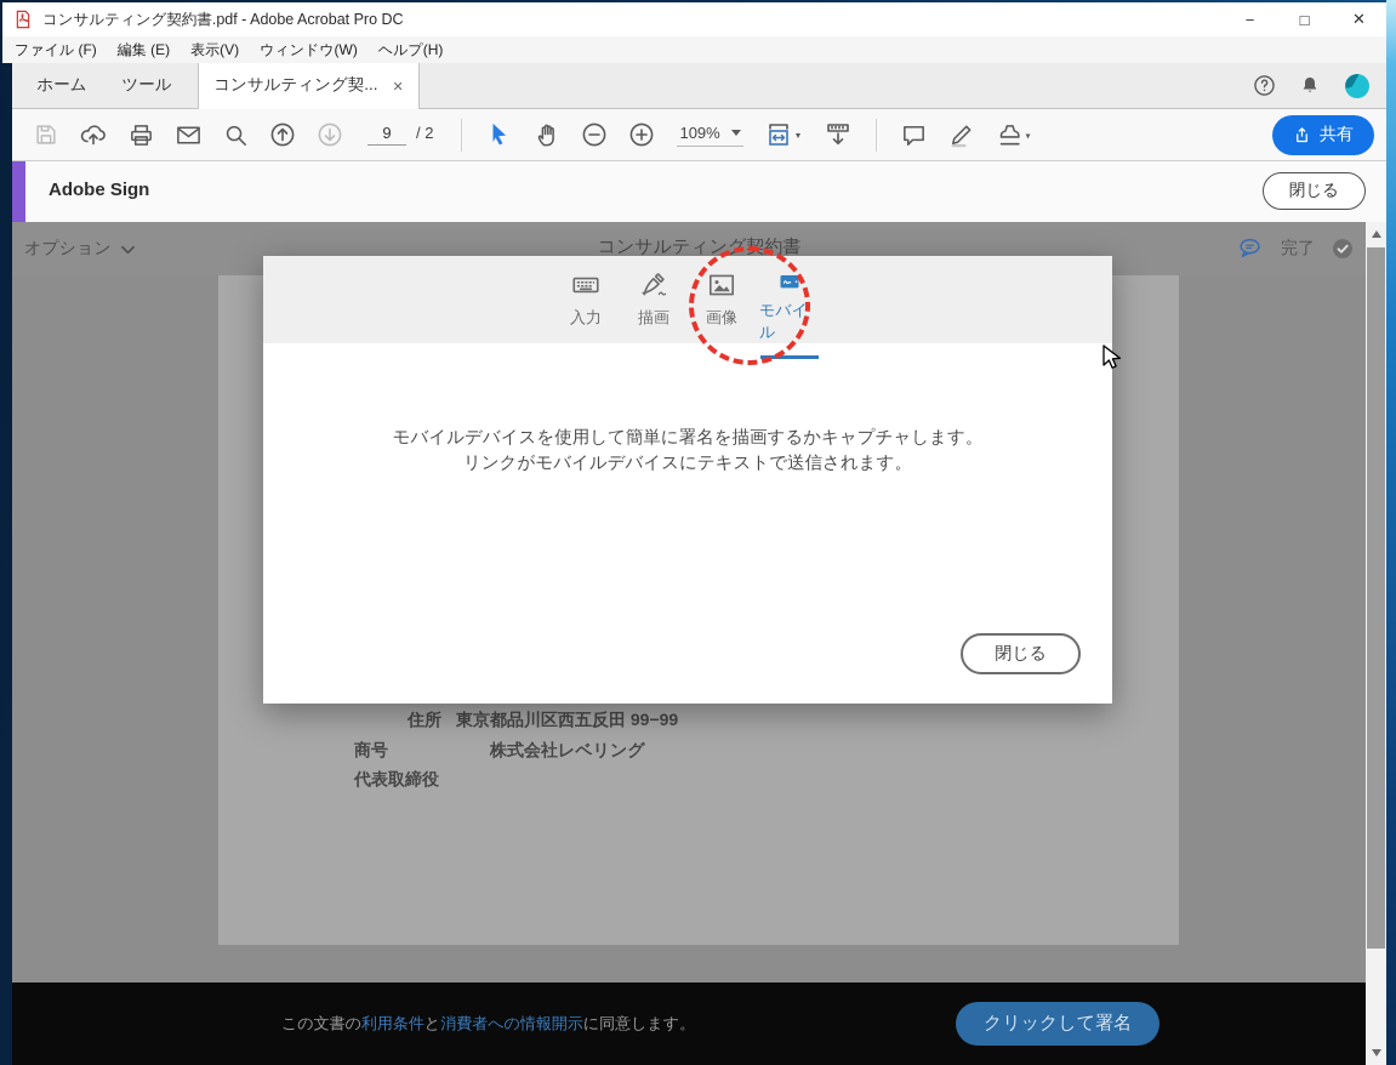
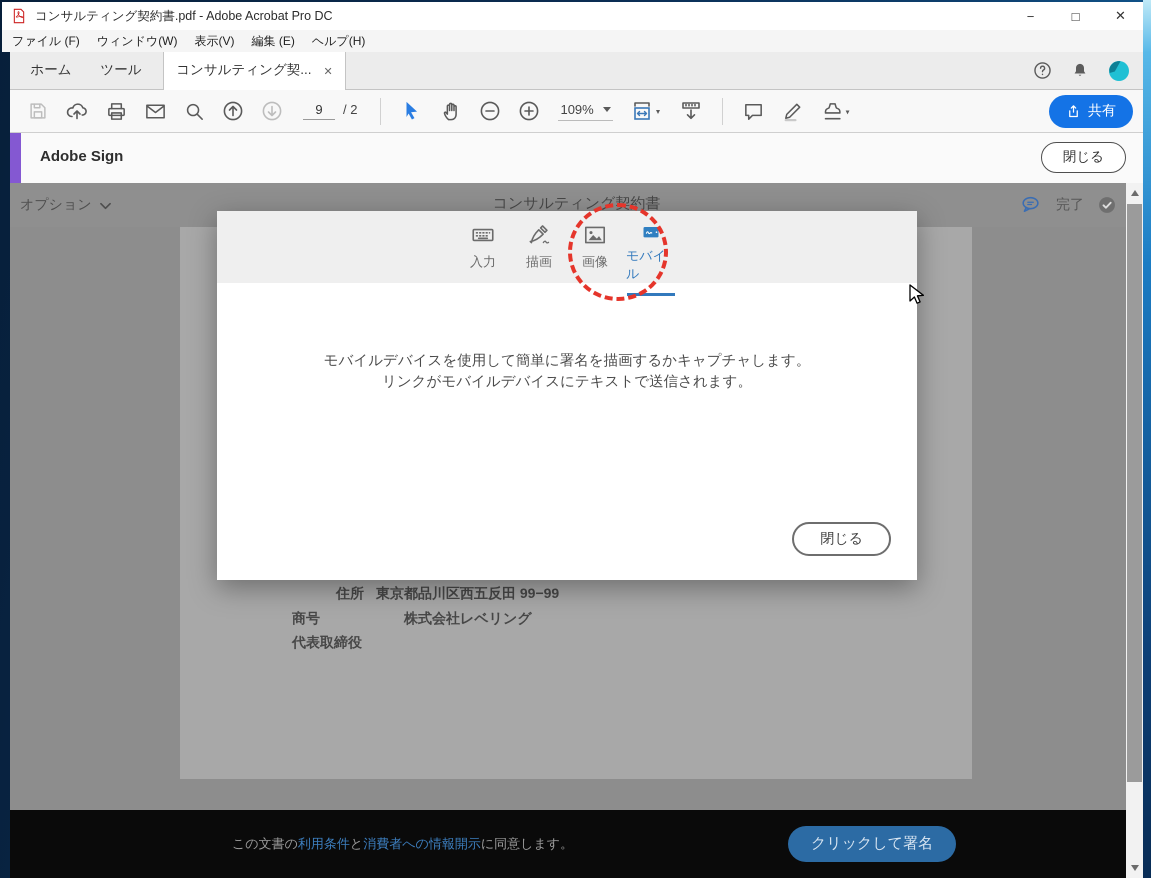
  コンサルティング契約書.pdf - Adobe Acrobat Pro DC
  −
  □
  ✕
  ファイル (F)
- 編集 (E)
+ ウィンドウ(W)
  表示(V)
- ウィンドウ(W)
+ 編集 (E)
  ヘルプ(H)
  ホーム
  ツール
  コンサルティング契...
  ✕
  9
  / 2
  109%
  共有
  Adobe Sign
  閉じる
  オプション
  コンサルティング契約書
  完了
  住所
  東京都品川区西五反田 99−99
  商号
  株式会社レベリング
  代表取締役
  この文書の利用条件と消費者への情報開示に同意します。
  クリックして署名
  入力
  描画
  画像
  モバイル
  モバイルデバイスを使用して簡単に署名を描画するかキャプチャします。
  リンクがモバイルデバイスにテキストで送信されます。
  閉じる
